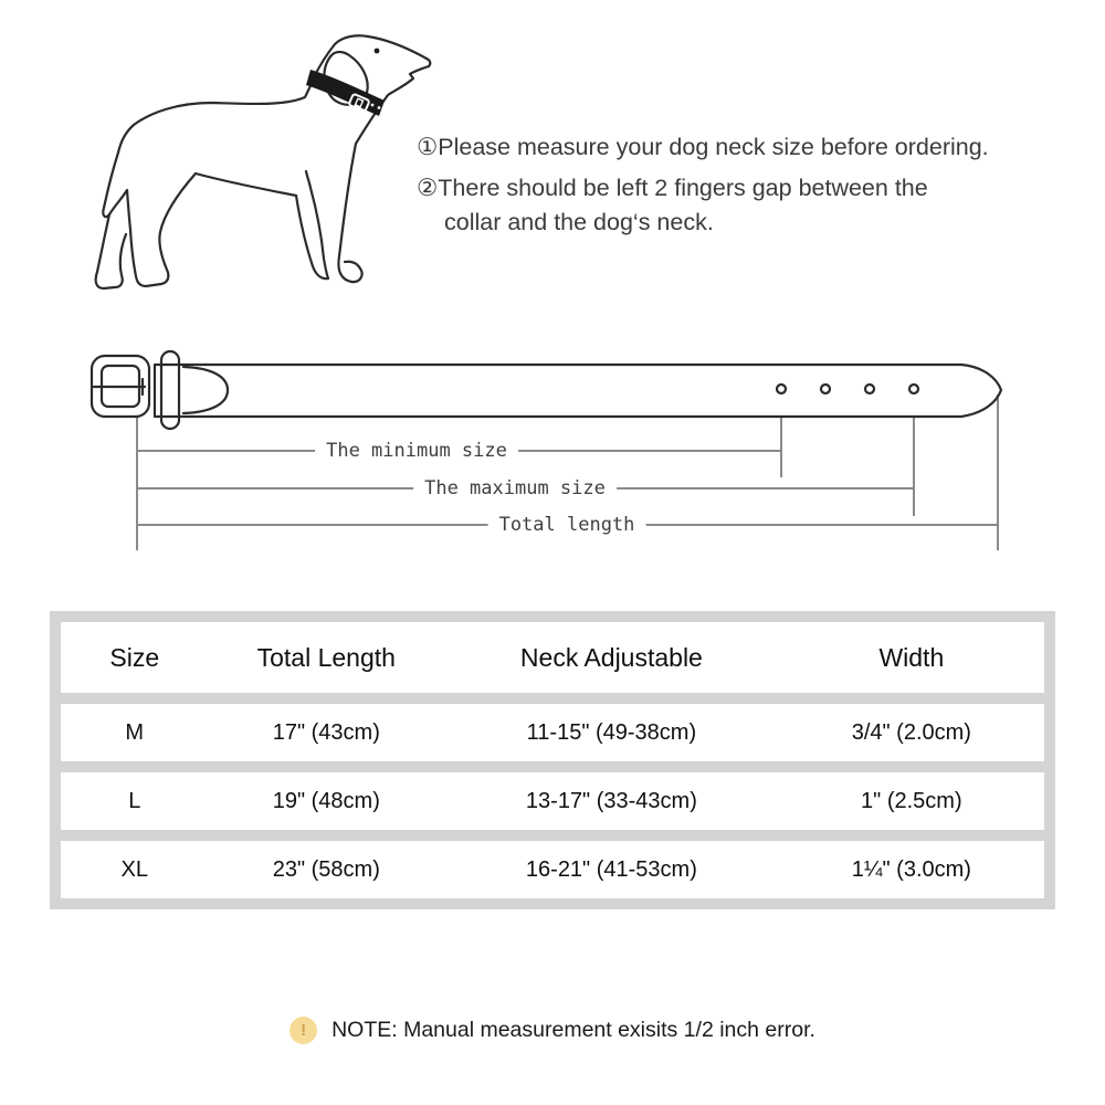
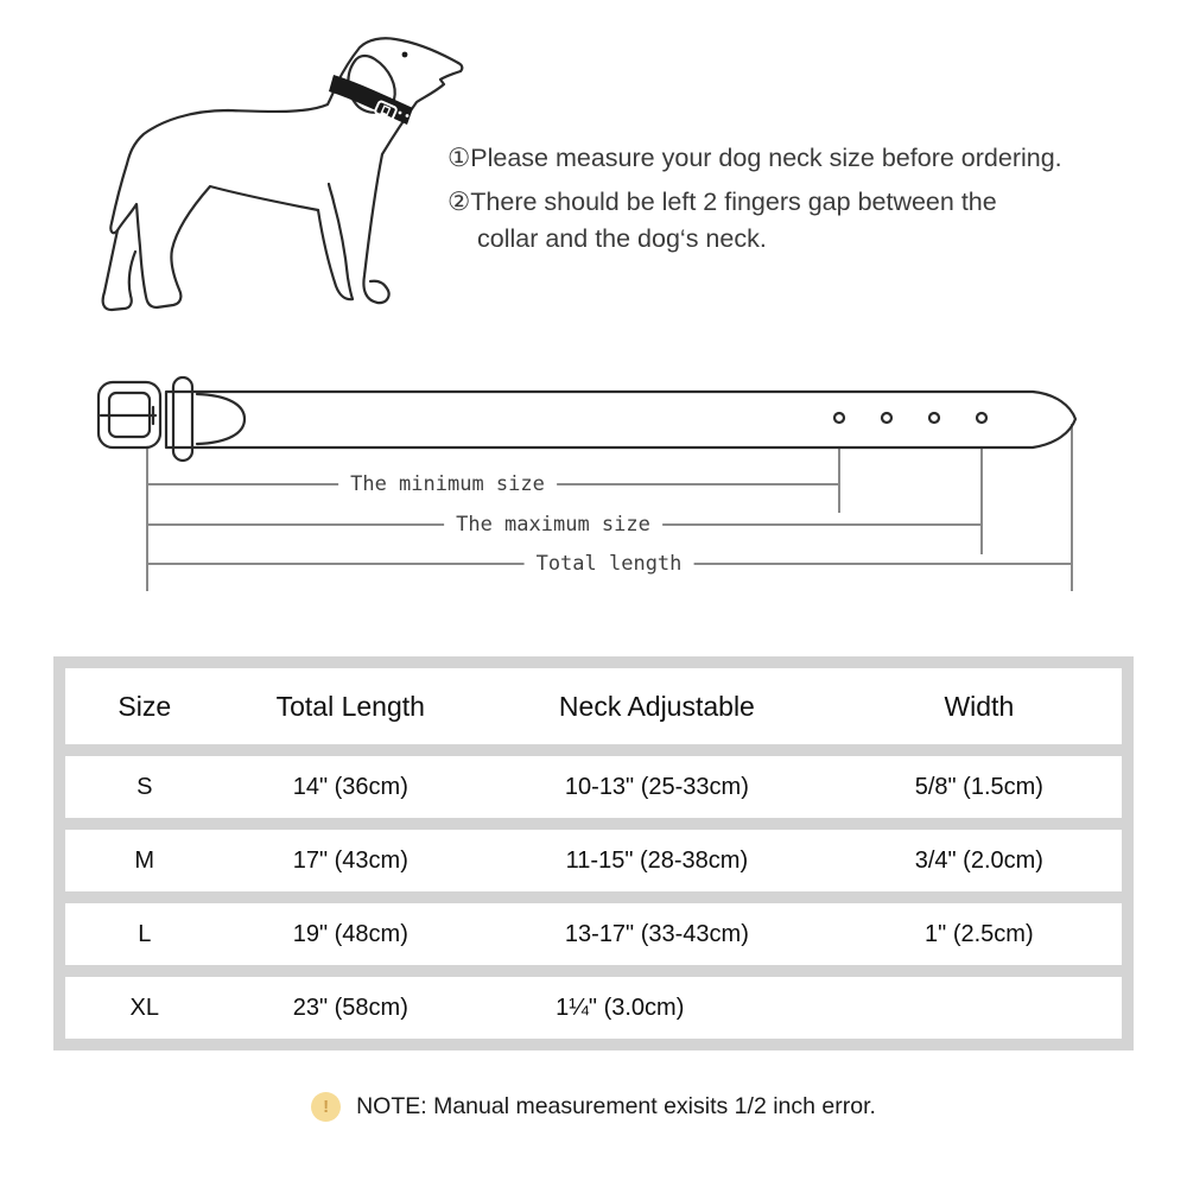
  ①Please measure your dog neck size before ordering.
  ②There should be left 2 fingers gap between the
  collar and the dog‘s neck.
  The minimum size
  The maximum size
  Total length
  Size
  Total Length
  Neck Adjustable
  Width
+ S
+ 14" (36cm)
+ 10-13" (25-33cm)
+ 5/8" (1.5cm)
  M
  17" (43cm)
- 11-15" (49-38cm)
+ 11-15" (28-38cm)
  3/4" (2.0cm)
  L
  19" (48cm)
  13-17" (33-43cm)
  1" (2.5cm)
  XL
  23" (58cm)
- 16-21" (41-53cm)
  1¼" (3.0cm)
  !
  NOTE: Manual measurement exisits 1/2 inch error.
